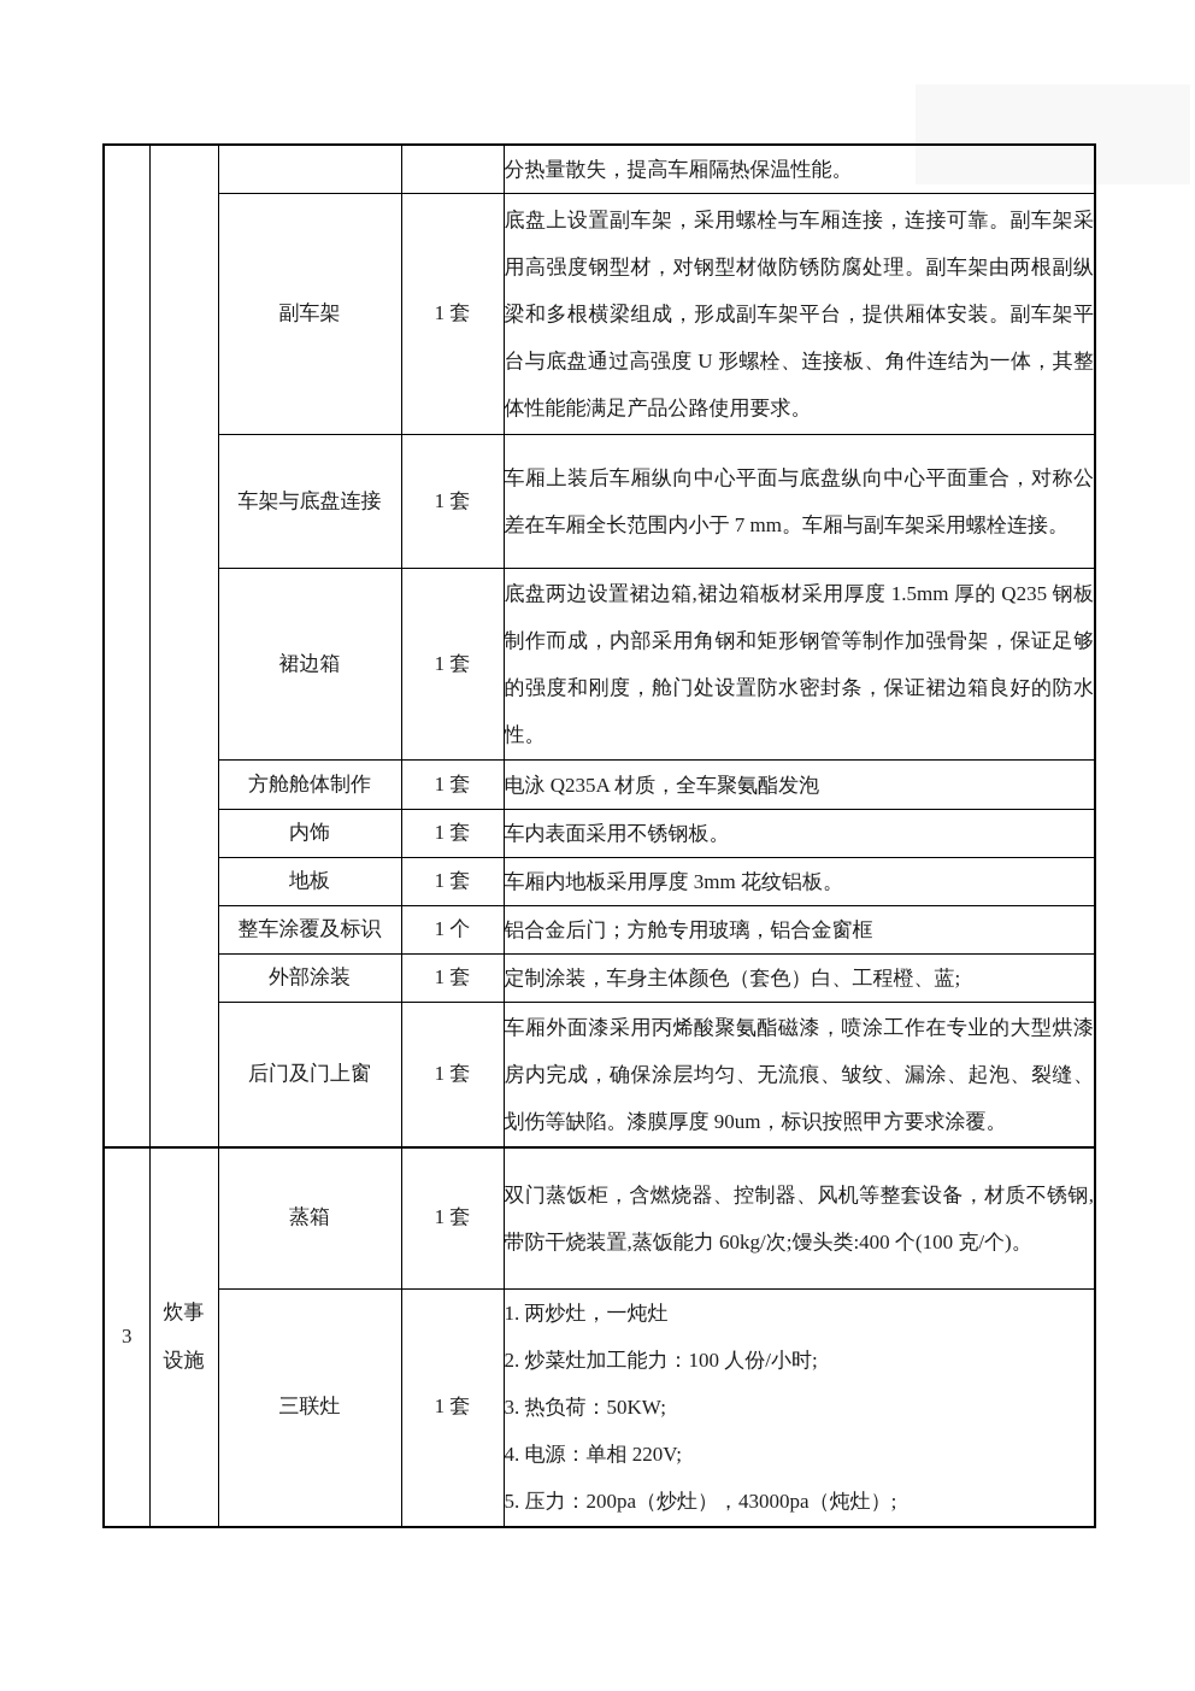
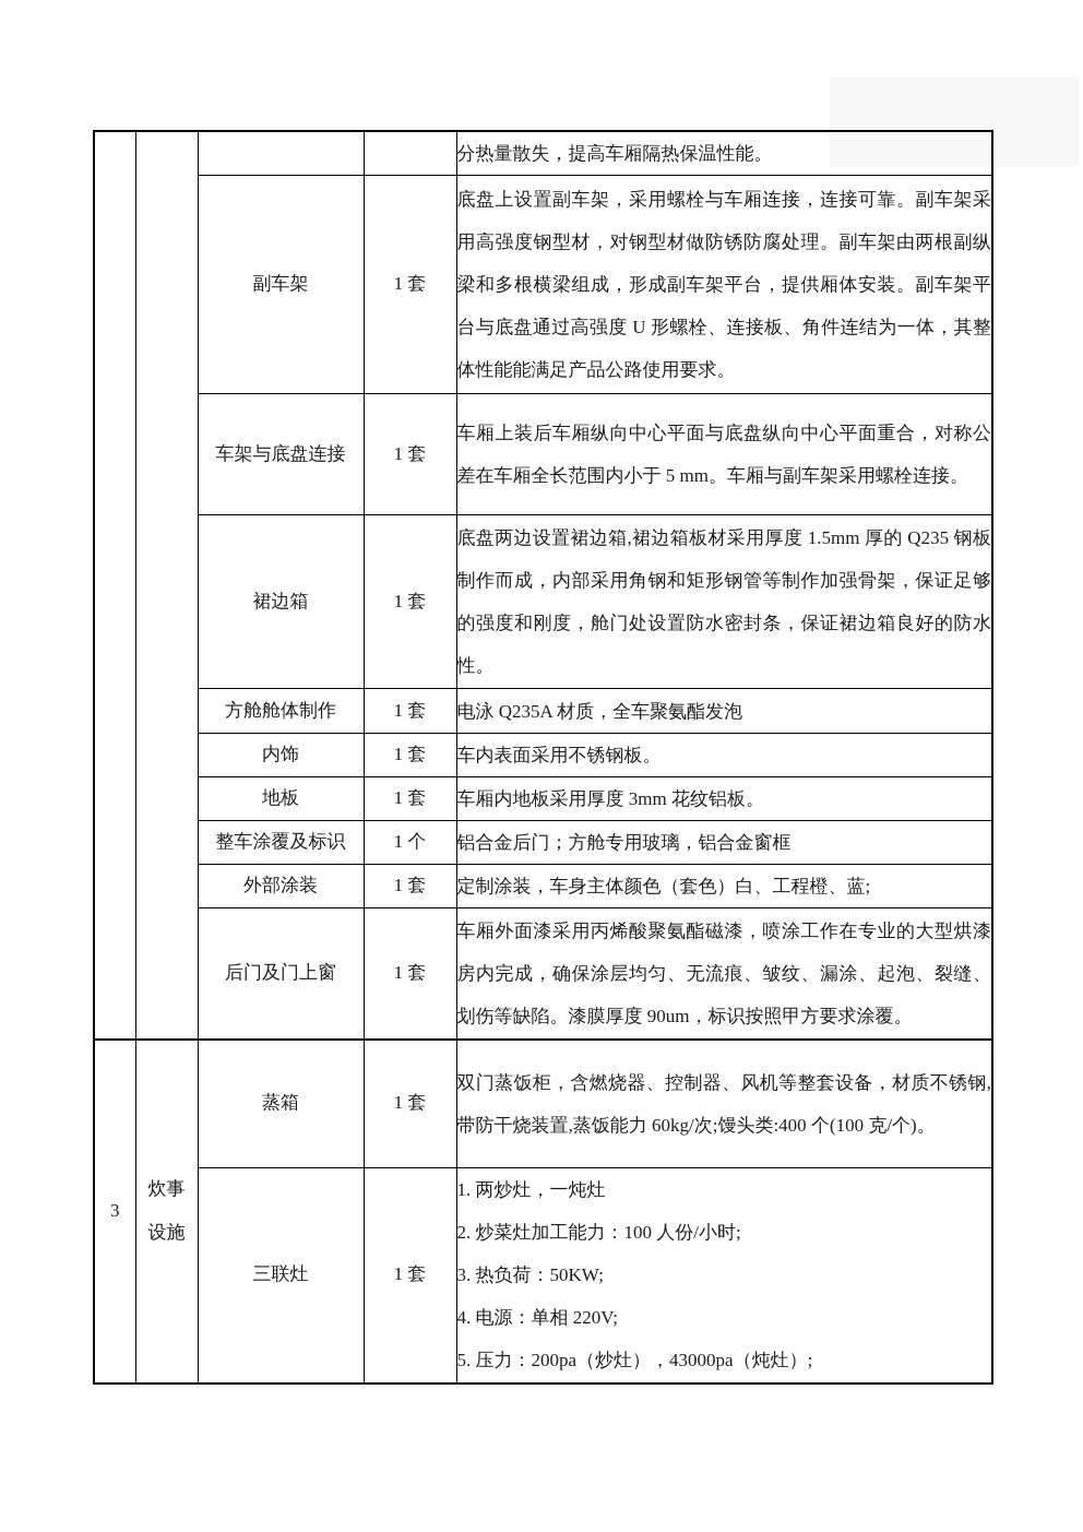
  				分热量散失，提高车厢隔热保温性能。
  副车架	1 套	底盘上设置副车架，采用螺栓与车厢连接，连接可靠。副车架采用高强度钢型材，对钢型材做防锈防腐处理。副车架由两根副纵梁和多根横梁组成，形成副车架平台，提供厢体安装。副车架平台与底盘通过高强度 U 形螺栓、连接板、角件连结为一体，其整体性能能满足产品公路使用要求。
- 车架与底盘连接	1 套	车厢上装后车厢纵向中心平面与底盘纵向中心平面重合，对称公差在车厢全长范围内小于 7 mm。车厢与副车架采用螺栓连接。
+ 车架与底盘连接	1 套	车厢上装后车厢纵向中心平面与底盘纵向中心平面重合，对称公差在车厢全长范围内小于 5 mm。车厢与副车架采用螺栓连接。
  裙边箱	1 套	底盘两边设置裙边箱,裙边箱板材采用厚度 1.5mm 厚的 Q235 钢板制作而成，内部采用角钢和矩形钢管等制作加强骨架，保证足够的强度和刚度，舱门处设置防水密封条，保证裙边箱良好的防水性。
  方舱舱体制作	1 套	电泳 Q235A 材质，全车聚氨酯发泡
  内饰	1 套	车内表面采用不锈钢板。
  地板	1 套	车厢内地板采用厚度 3mm 花纹铝板。
  整车涂覆及标识	1 个	铝合金后门；方舱专用玻璃，铝合金窗框
  外部涂装	1 套	定制涂装，车身主体颜色（套色）白、工程橙、蓝;
  后门及门上窗	1 套	车厢外面漆采用丙烯酸聚氨酯磁漆，喷涂工作在专业的大型烘漆房内完成，确保涂层均匀、无流痕、皱纹、漏涂、起泡、裂缝、划伤等缺陷。漆膜厚度 90um，标识按照甲方要求涂覆。
  3	炊事 设施	蒸箱	1 套	双门蒸饭柜，含燃烧器、控制器、风机等整套设备，材质不锈钢,带防干烧装置,蒸饭能力 60kg/次;馒头类:400 个(100 克/个)。
  三联灶	1 套	1. 两炒灶，一炖灶 2. 炒菜灶加工能力：100 人份/小时; 3. 热负荷：50KW; 4. 电源：单相 220V; 5. 压力：200pa（炒灶），43000pa（炖灶）;
